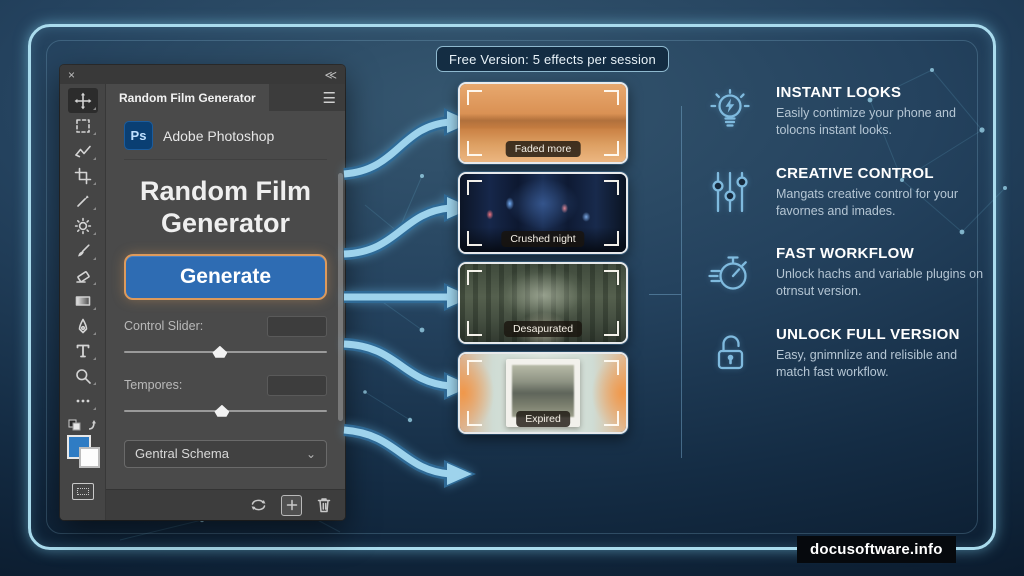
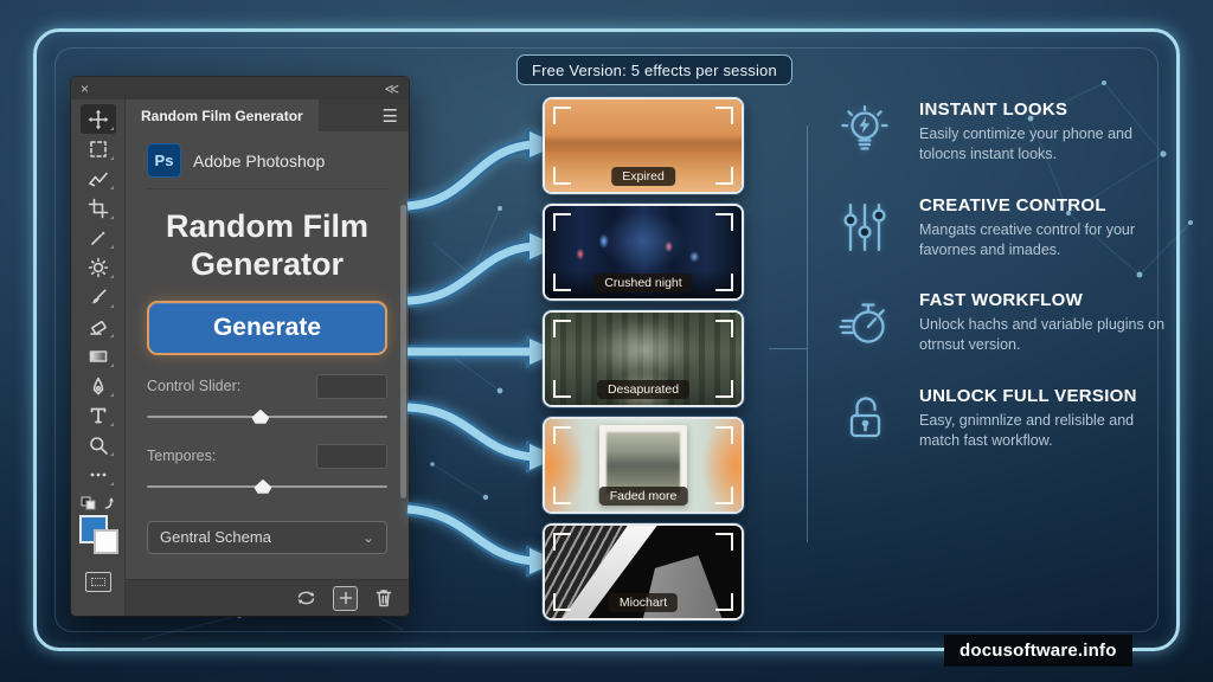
  Free Version: 5 effects per session
  ×
  ≪
  Random Film Generator
  ☰
  Ps
  Adobe Photoshop
  Random Film
  Generator
  Generate
  Control Slider:
  Tempores:
  Gentral Schema
  ⌄
- Faded more
+ Expired
  Crushed night
  Desapurated
- Expired
+ Faded more
+ Miochart
  INSTANT LOOKS
  Easily contimize your phone and tolocns instant looks.
  CREATIVE CONTROL
  Mangats creative control for your favornes and imades.
  FAST WORKFLOW
  Unlock hachs and variable plugins on otrnsut version.
  UNLOCK FULL VERSION
  Easy, gnimnlize and relisible and match fast workflow.
  docusoftware.info
